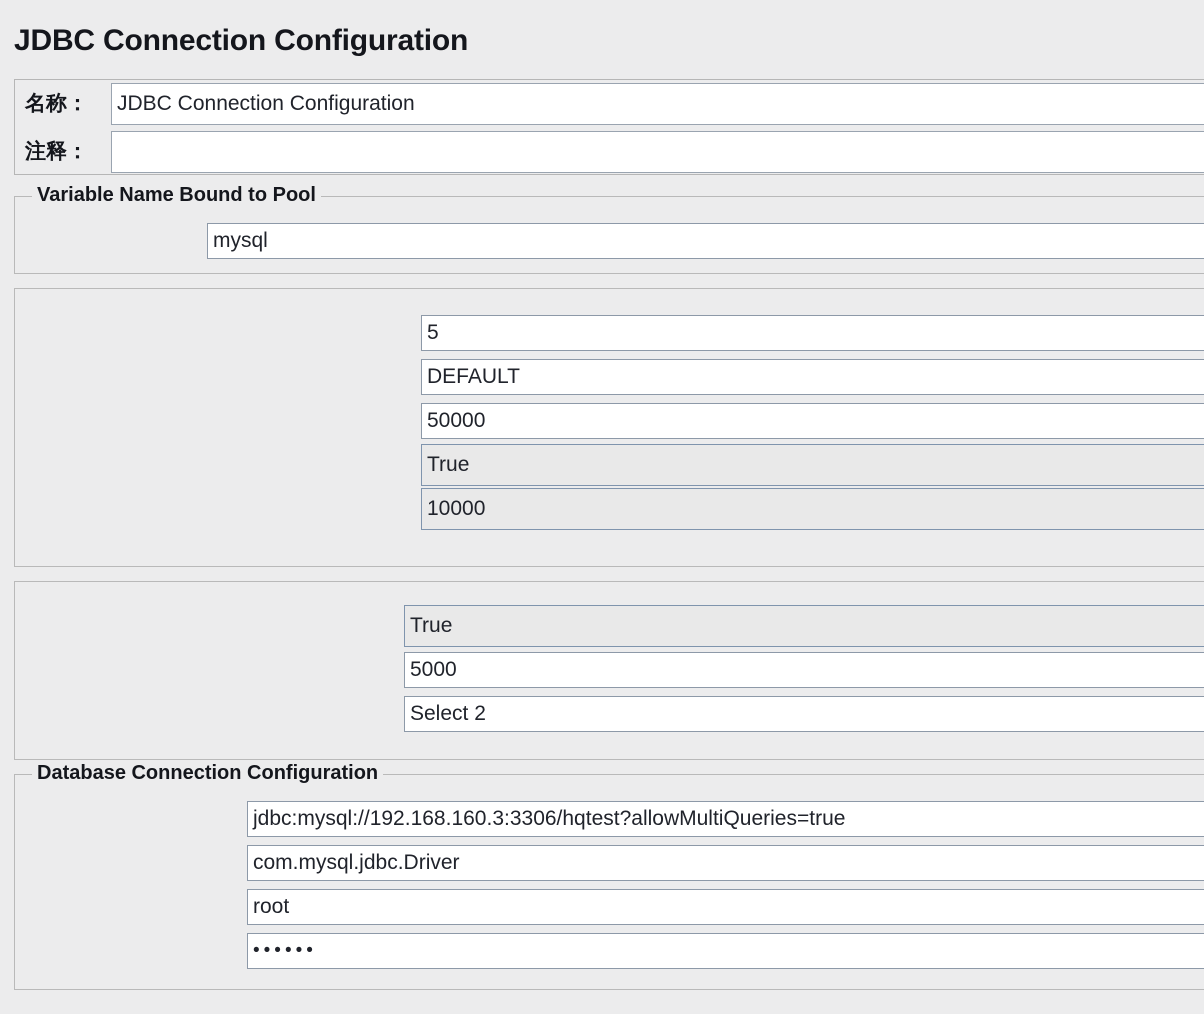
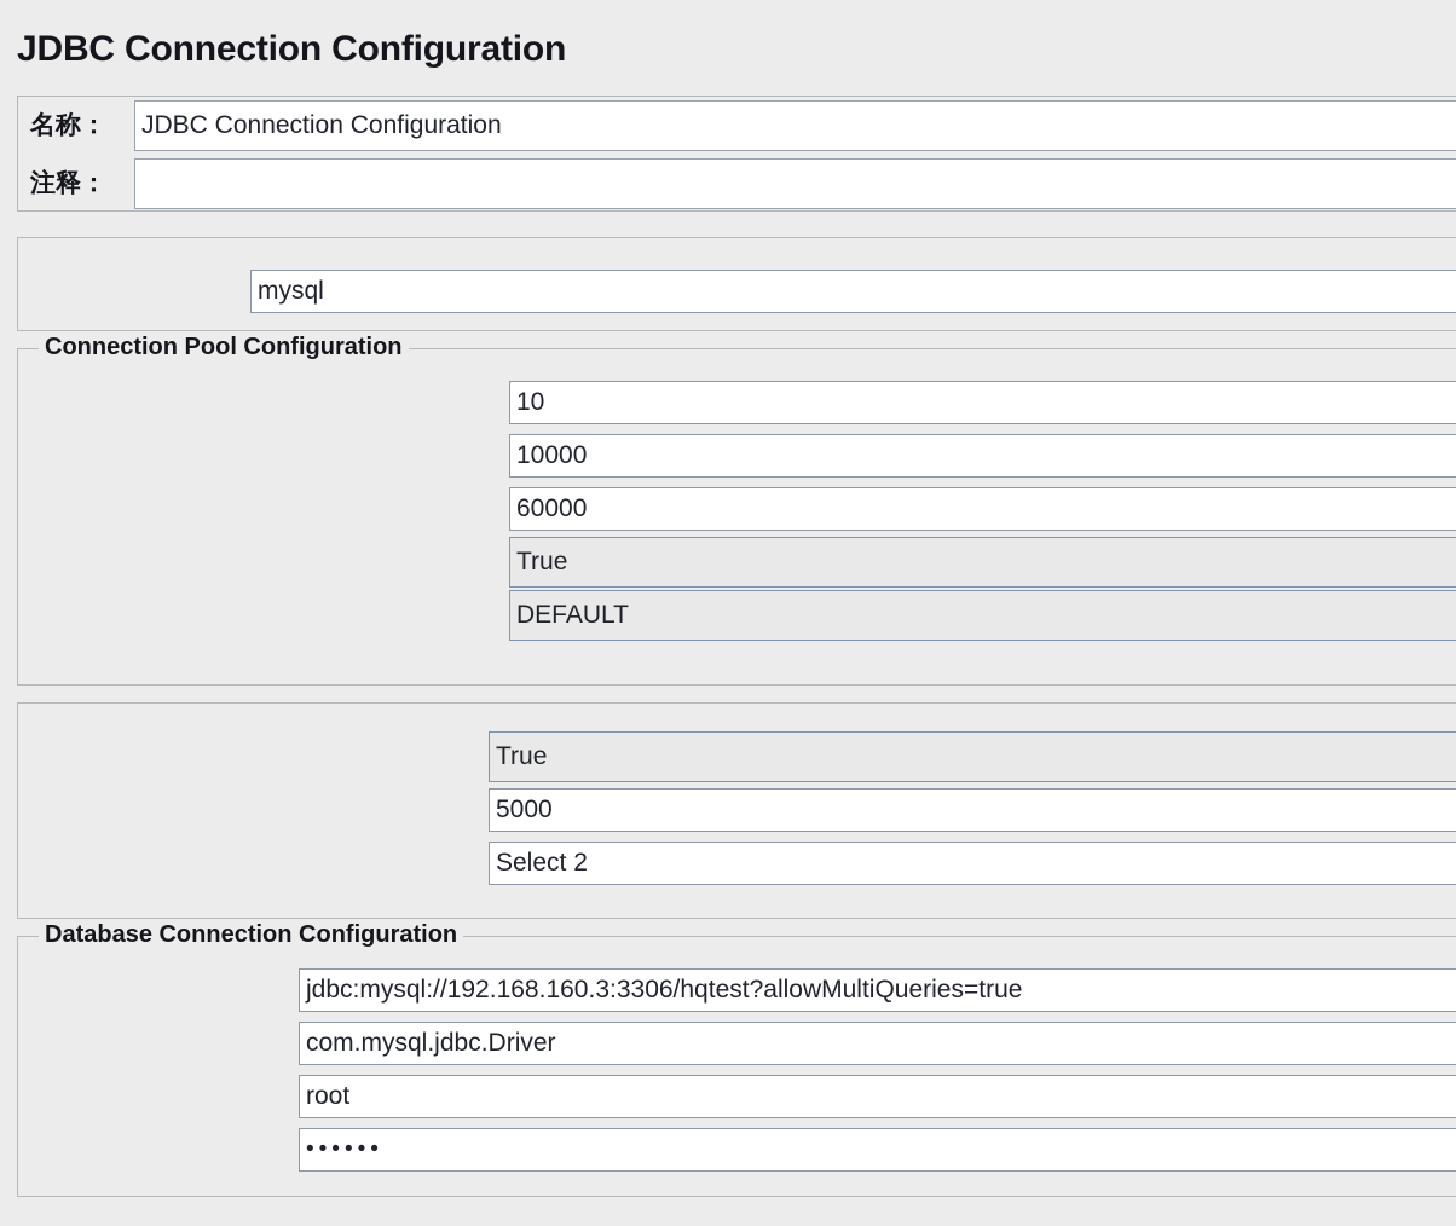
  JDBC Connection Configuration
  名称：
  JDBC Connection Configuration
  注释：
- Variable Name Bound to Pool
  mysql
+ Connection Pool Configuration
- 5
+ 10
- DEFAULT
+ 10000
- 50000
+ 60000
  True
- 10000
+ DEFAULT
  True
  5000
  Select 2
  Database Connection Configuration
  jdbc:mysql://192.168.160.3:3306/hqtest?allowMultiQueries=true
  com.mysql.jdbc.Driver
  root
  ••••••
